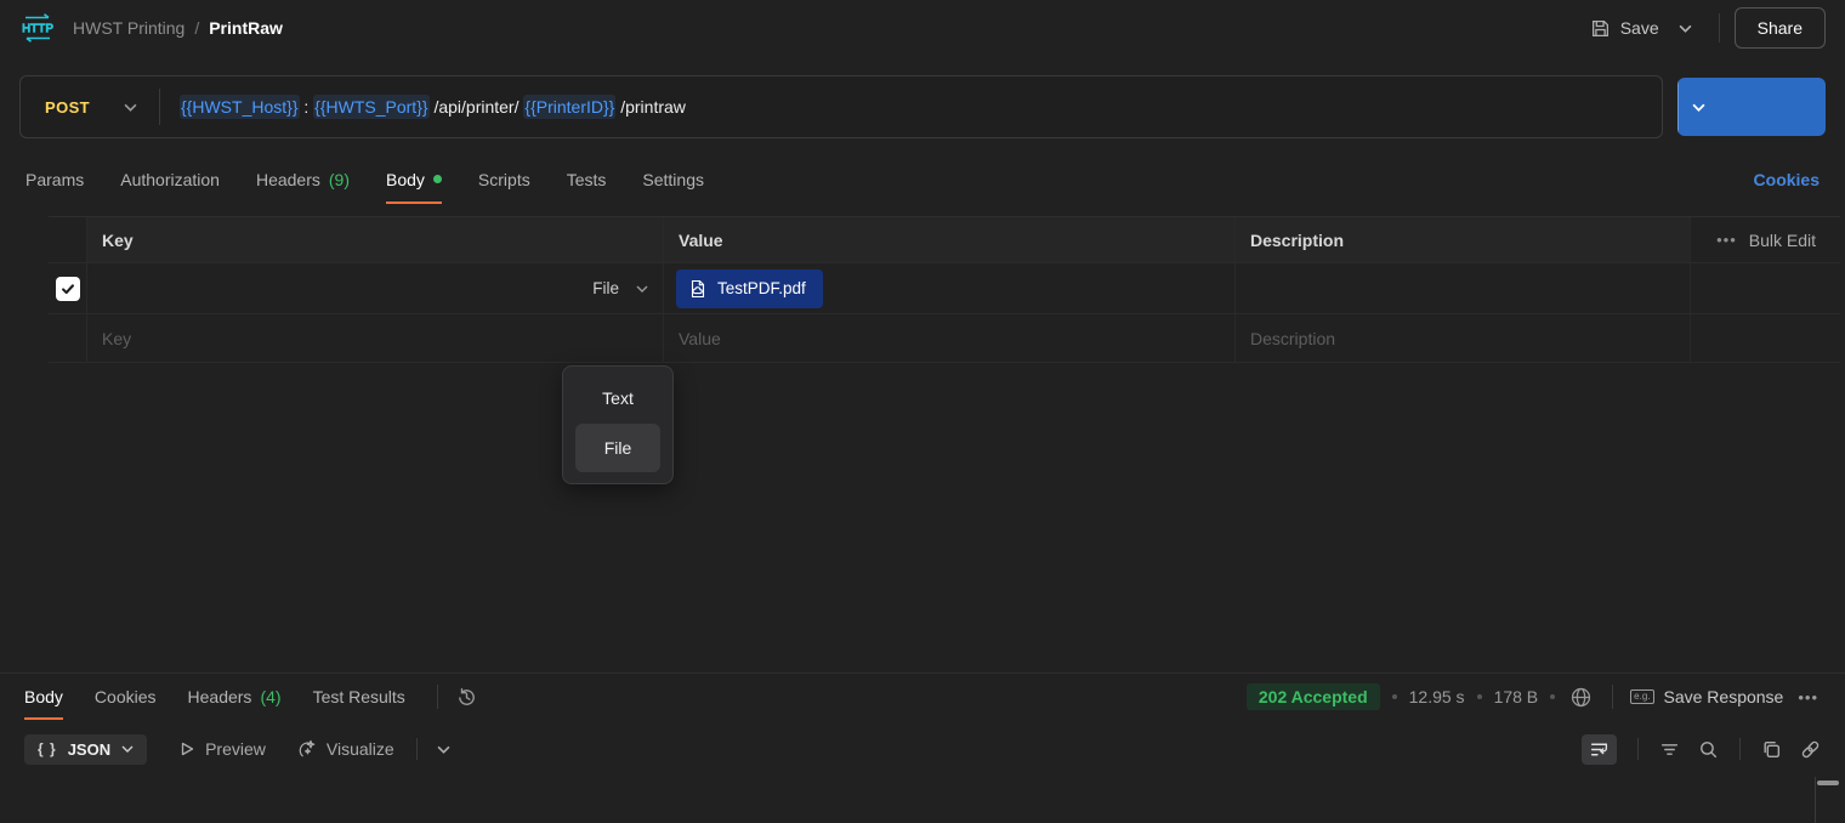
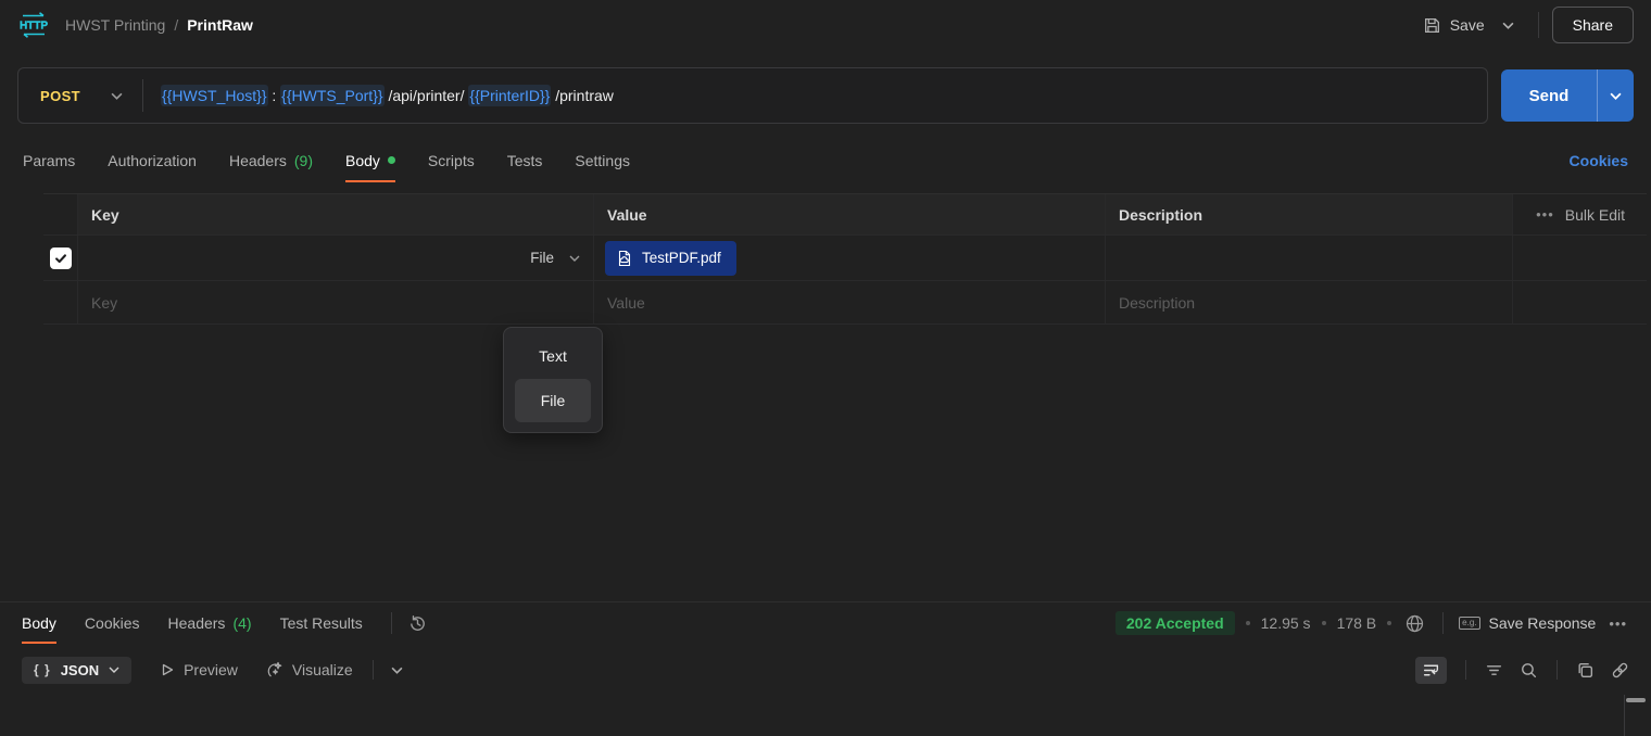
  HTTP
  HWST Printing
  /
  PrintRaw
  Save
  Share
  POST
  {{HWST_Host}} : {{HWTS_Port}} /api/printer/ {{PrinterID}} /printraw
+ Send
  Params
  Authorization
  Headers
  (9)
  Body
  Scripts
  Tests
  Settings
  Cookies
  Key
  Value
  Description
  •••
  Bulk Edit
  File
  TestPDF.pdf
  Key
  Value
  Description
  Text
  File
  Body
  Cookies
  Headers
  (4)
  Test Results
  202 Accepted
  12.95 s
  178 B
  e.g.
  Save Response
  •••
  { }
  JSON
  Preview
  Visualize
